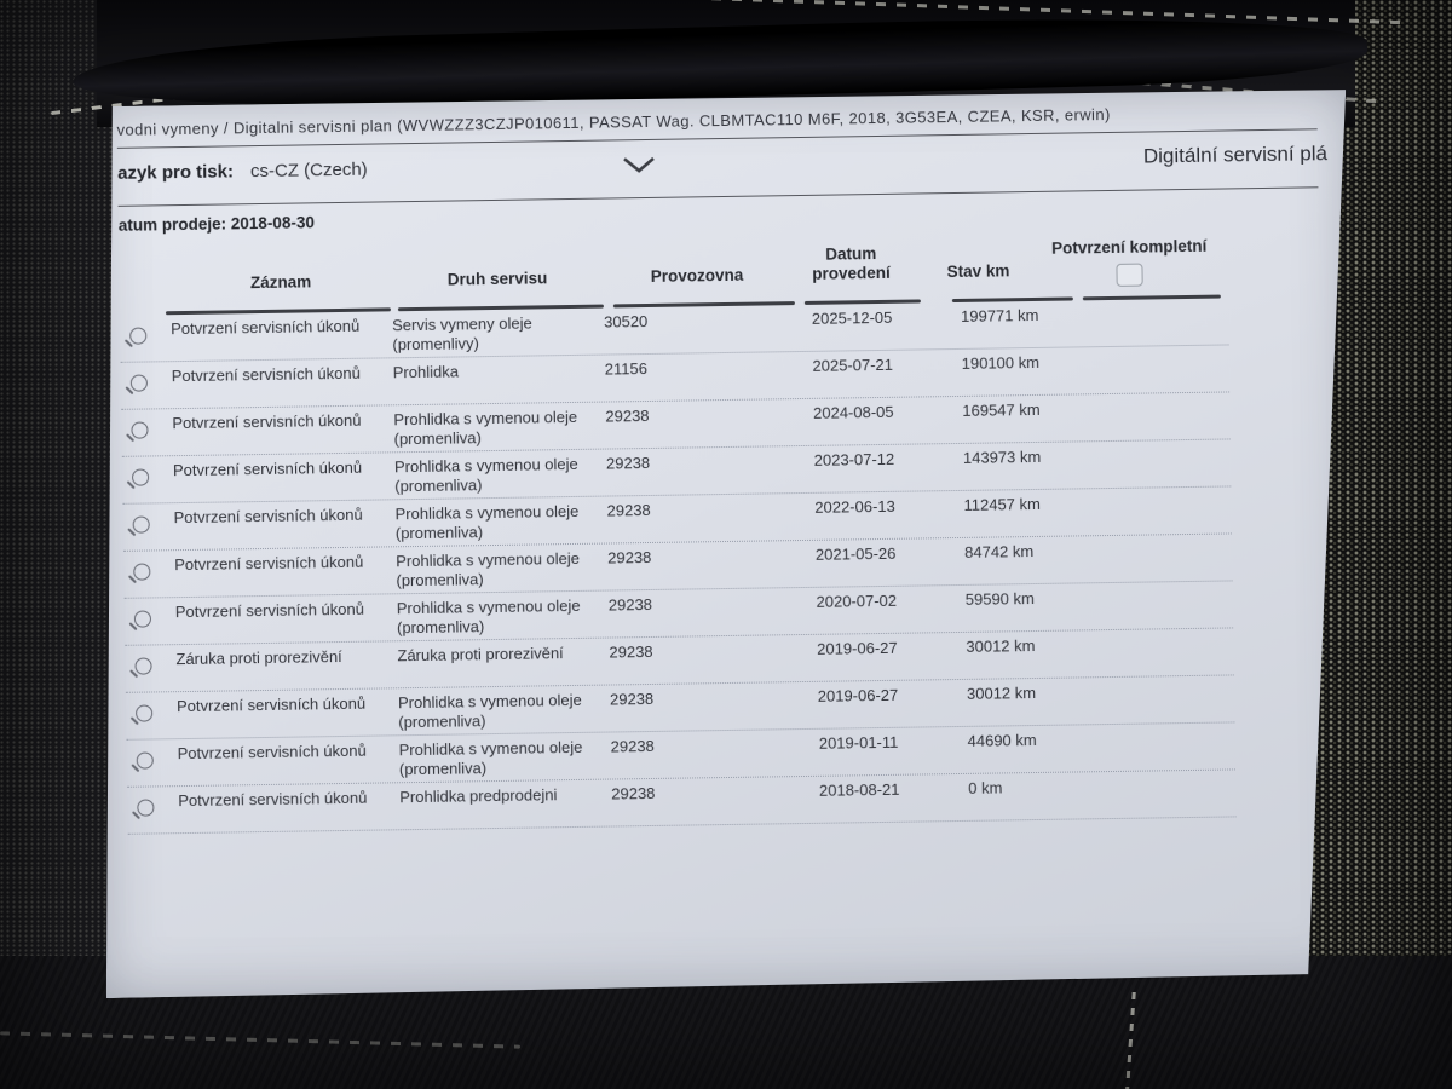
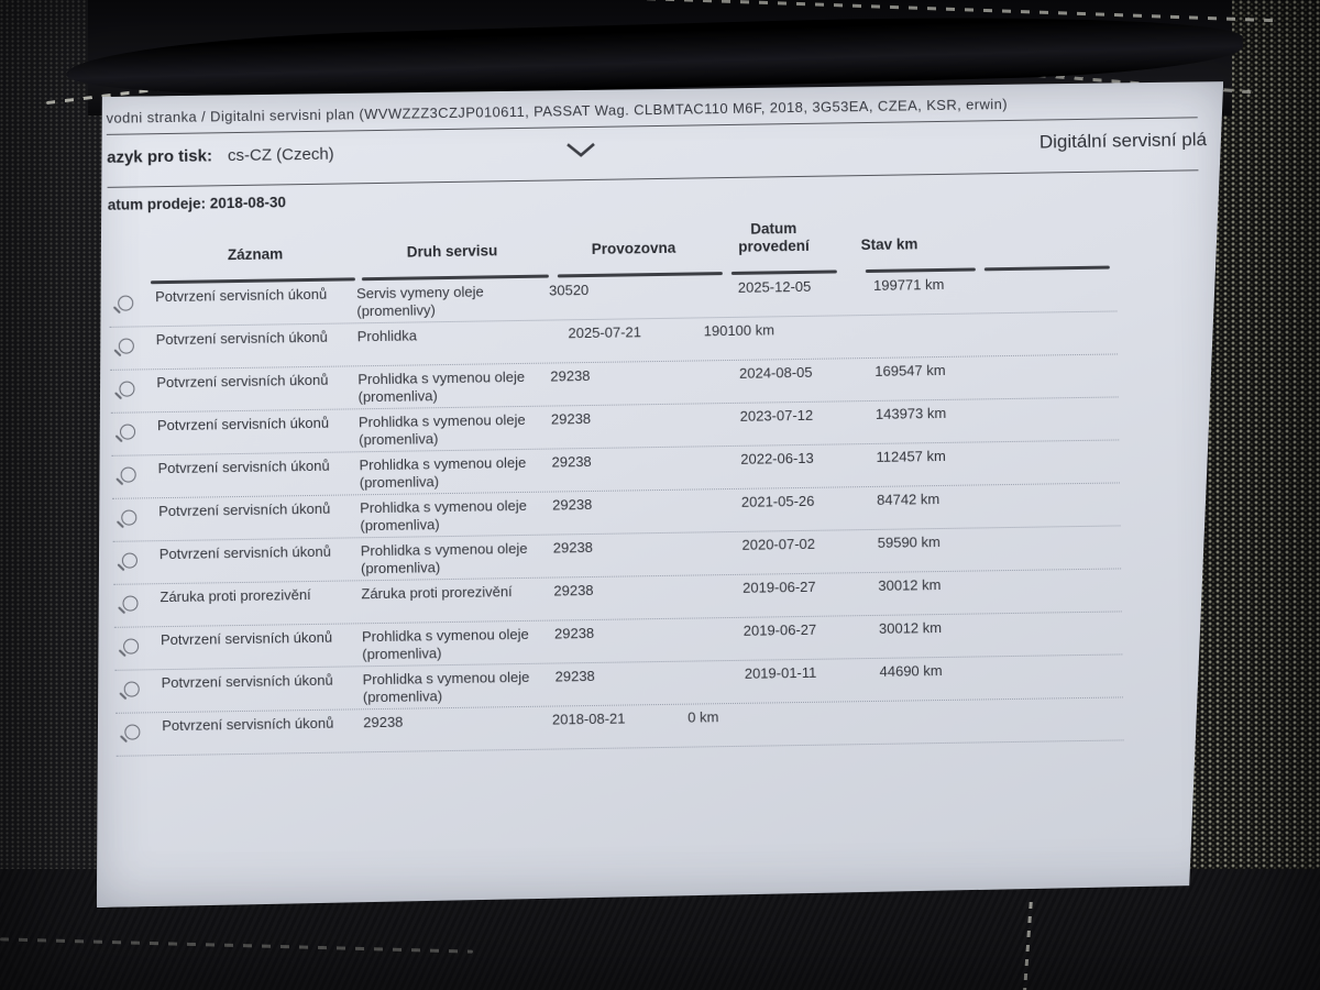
- vodni vymeny / Digitalni servisni plan (WVWZZZ3CZJP010611, PASSAT Wag. CLBMTAC110 M6F, 2018, 3G53EA, CZEA, KSR, erwin)
+ vodni stranka / Digitalni servisni plan (WVWZZZ3CZJP010611, PASSAT Wag. CLBMTAC110 M6F, 2018, 3G53EA, CZEA, KSR, erwin)
  azyk pro tisk:
  cs-CZ (Czech)
  Digitální servisní plá
  atum prodeje: 2018-08-30
  Záznam
  Druh servisu
  Provozovna
  Datum provedení
  Stav km
- Potvrzení kompletní
  Potvrzení servisních úkonů
  Servis vymeny oleje (promenlivy)
  30520
  2025-12-05
  199771 km
  Potvrzení servisních úkonů
  Prohlidka
- 21156
  2025-07-21
  190100 km
  Potvrzení servisních úkonů
  Prohlidka s vymenou oleje (promenliva)
  29238
  2024-08-05
  169547 km
  Potvrzení servisních úkonů
  Prohlidka s vymenou oleje (promenliva)
  29238
  2023-07-12
  143973 km
  Potvrzení servisních úkonů
  Prohlidka s vymenou oleje (promenliva)
  29238
  2022-06-13
  112457 km
  Potvrzení servisních úkonů
  Prohlidka s vymenou oleje (promenliva)
  29238
  2021-05-26
  84742 km
  Potvrzení servisních úkonů
  Prohlidka s vymenou oleje (promenliva)
  29238
  2020-07-02
  59590 km
  Záruka proti prorezivění
  Záruka proti prorezivění
  29238
  2019-06-27
  30012 km
  Potvrzení servisních úkonů
  Prohlidka s vymenou oleje (promenliva)
  29238
  2019-06-27
  30012 km
  Potvrzení servisních úkonů
  Prohlidka s vymenou oleje (promenliva)
  29238
  2019-01-11
  44690 km
  Potvrzení servisních úkonů
- Prohlidka predprodejni
  29238
  2018-08-21
  0 km
